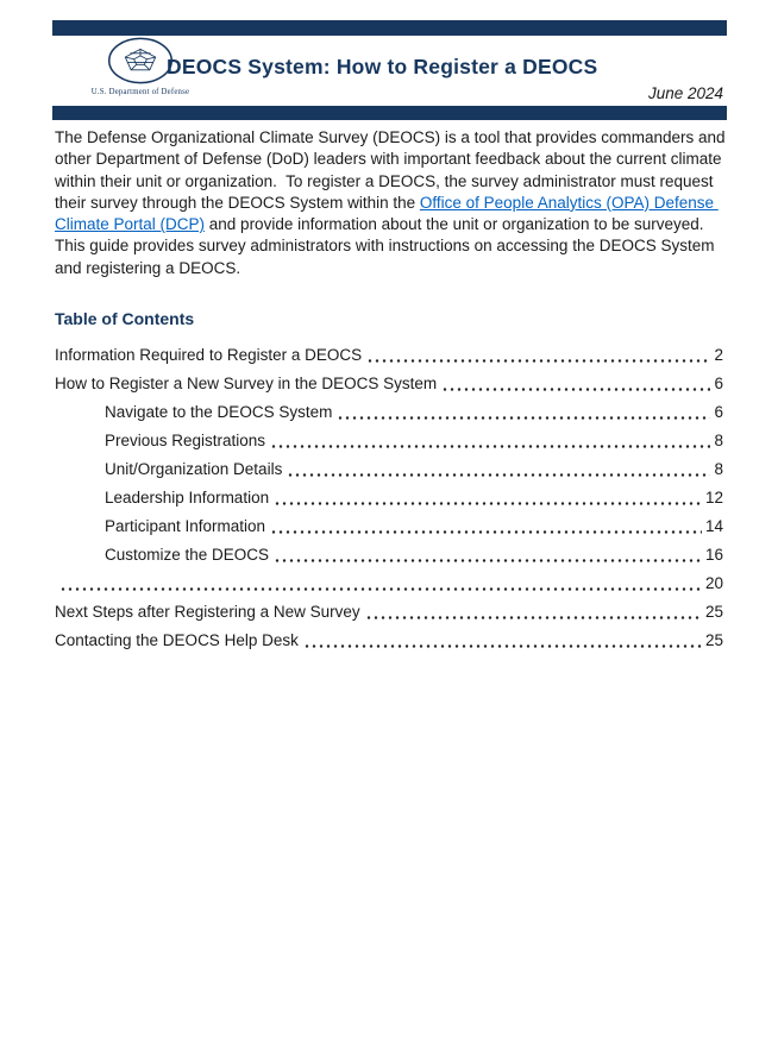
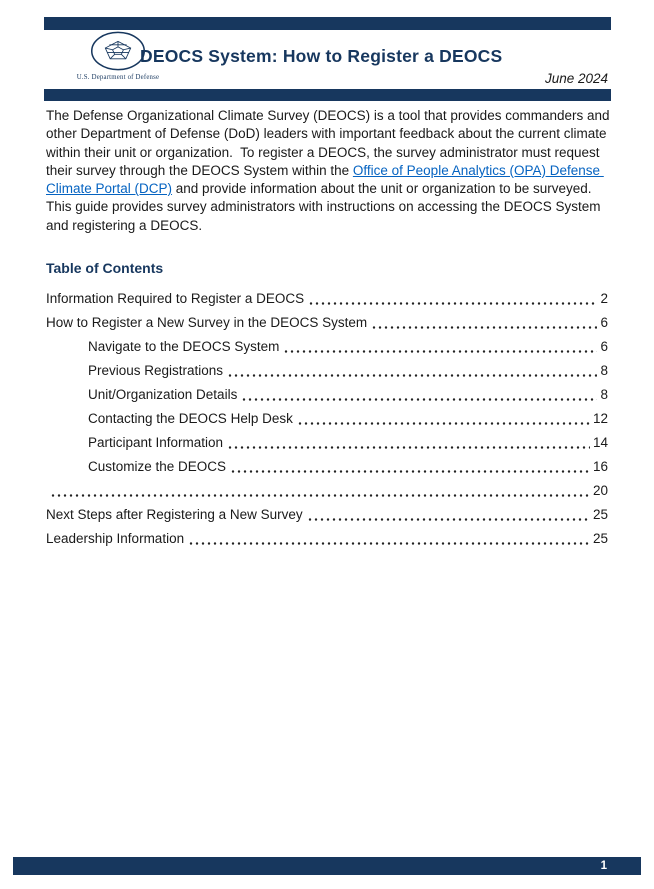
  DEOCS System: How to Register a DEOCS
  June 2024
  The Defense Organizational Climate Survey (DEOCS) is a tool that provides commanders and other Department of Defense (DoD) leaders with important feedback about the current climate within their unit or organization. To register a DEOCS, the survey administrator must request their survey through the DEOCS System within the Office of People Analytics (OPA) Defense Climate Portal (DCP) and provide information about the unit or organization to be surveyed. This guide provides survey administrators with instructions on accessing the DEOCS System and registering a DEOCS.
  Table of Contents
  Information Required to Register a DEOCS
  2
  How to Register a New Survey in the DEOCS System
  6
  Navigate to the DEOCS System
  6
  Previous Registrations
  8
  Unit/Organization Details
  8
- Leadership Information
+ Contacting the DEOCS Help Desk
  12
  Participant Information
  14
  Customize the DEOCS
  16
  20
  Next Steps after Registering a New Survey
  25
- Contacting the DEOCS Help Desk
+ Leadership Information
  25
+ 1
